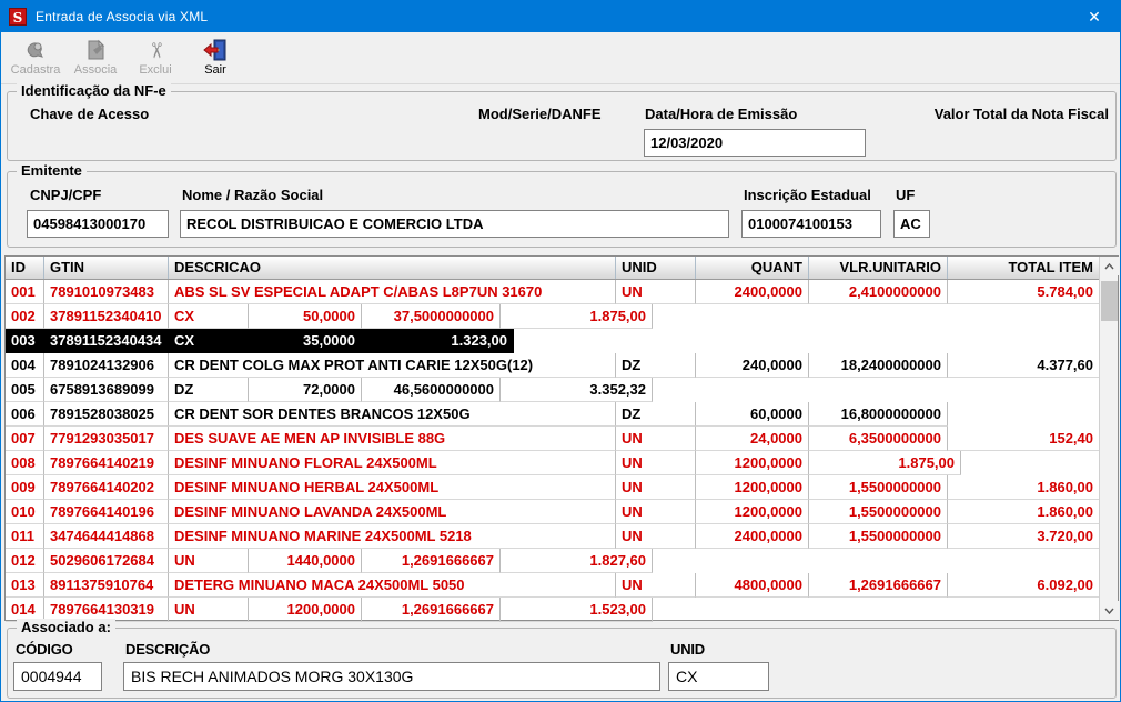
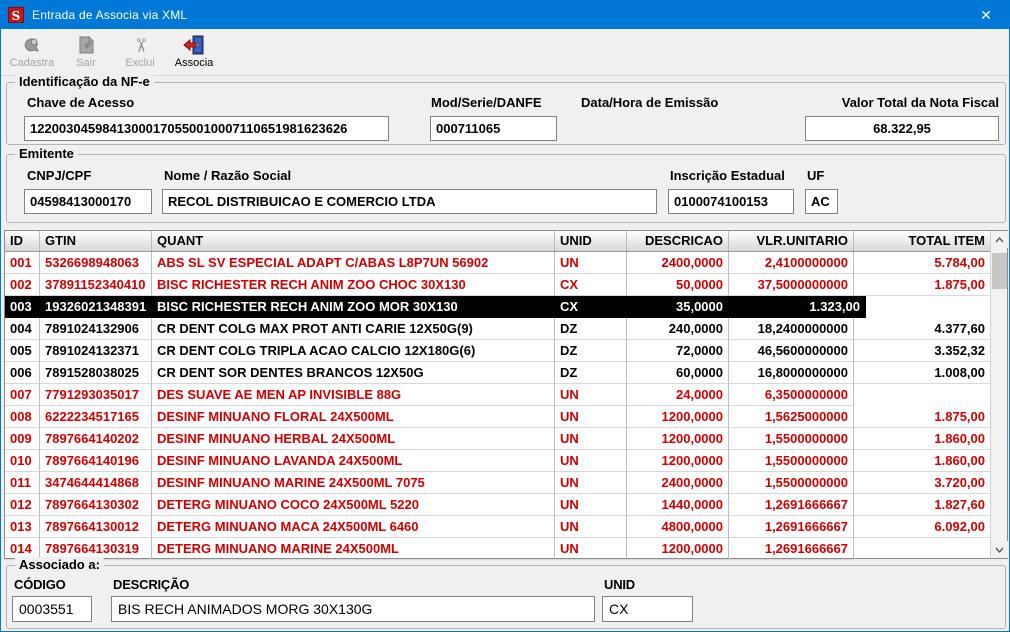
  S
  Entrada de Associa via XML
  ✕
  Cadastra
- Associa
+ Sair
  Exclui
- Sair
+ Associa
  Identificação da NF-e
  Chave de Acesso
+ 12200304598413000170550010007110651981623626
  Mod/Serie/DANFE
+ 000711065
  Data/Hora de Emissão
- 12/03/2020
  Valor Total da Nota Fiscal
+ 68.322,95
  Emitente
  CNPJ/CPF
  04598413000170
  Nome / Razão Social
  RECOL DISTRIBUICAO E COMERCIO LTDA
  Inscrição Estadual
  0100074100153
  UF
  AC
  ID
  GTIN
- DESCRICAO
+ QUANT
  UNID
- QUANT
+ DESCRICAO
  VLR.UNITARIO
  TOTAL ITEM
  001
- 7891010973483
+ 5326698948063
- ABS SL SV ESPECIAL ADAPT C/ABAS L8P7UN 31670
+ ABS SL SV ESPECIAL ADAPT C/ABAS L8P7UN 56902
  UN
  2400,0000
  2,4100000000
  5.784,00
  002
  37891152340410
+ BISC RICHESTER RECH ANIM ZOO CHOC 30X130
  CX
  50,0000
  37,5000000000
  1.875,00
  003
- 37891152340434
+ 19326021348391
+ BISC RICHESTER RECH ANIM ZOO MOR 30X130
  CX
  35,0000
  1.323,00
  004
  7891024132906
- CR DENT COLG MAX PROT ANTI CARIE 12X50G(12)
+ CR DENT COLG MAX PROT ANTI CARIE 12X50G(9)
  DZ
  240,0000
  18,2400000000
  4.377,60
  005
- 6758913689099
+ 7891024132371
+ CR DENT COLG TRIPLA ACAO CALCIO 12X180G(6)
  DZ
  72,0000
  46,5600000000
  3.352,32
  006
  7891528038025
  CR DENT SOR DENTES BRANCOS 12X50G
  DZ
  60,0000
  16,8000000000
+ 1.008,00
  007
  7791293035017
  DES SUAVE AE MEN AP INVISIBLE 88G
  UN
  24,0000
  6,3500000000
- 152,40
  008
- 7897664140219
+ 6222234517165
  DESINF MINUANO FLORAL 24X500ML
  UN
  1200,0000
+ 1,5625000000
  1.875,00
  009
  7897664140202
  DESINF MINUANO HERBAL 24X500ML
  UN
  1200,0000
  1,5500000000
  1.860,00
  010
  7897664140196
  DESINF MINUANO LAVANDA 24X500ML
  UN
  1200,0000
  1,5500000000
  1.860,00
  011
  3474644414868
- DESINF MINUANO MARINE 24X500ML 5218
+ DESINF MINUANO MARINE 24X500ML 7075
  UN
  2400,0000
  1,5500000000
  3.720,00
  012
- 5029606172684
+ 7897664130302
+ DETERG MINUANO COCO 24X500ML 5220
  UN
  1440,0000
  1,2691666667
  1.827,60
  013
- 8911375910764
+ 7897664130012
- DETERG MINUANO MACA 24X500ML 5050
+ DETERG MINUANO MACA 24X500ML 6460
  UN
  4800,0000
  1,2691666667
  6.092,00
  014
  7897664130319
+ DETERG MINUANO MARINE 24X500ML
  UN
  1200,0000
  1,2691666667
- 1.523,00
  Associado a:
  CÓDIGO
- 0004944
+ 0003551
  DESCRIÇÃO
  BIS RECH ANIMADOS MORG 30X130G
  UNID
  CX
